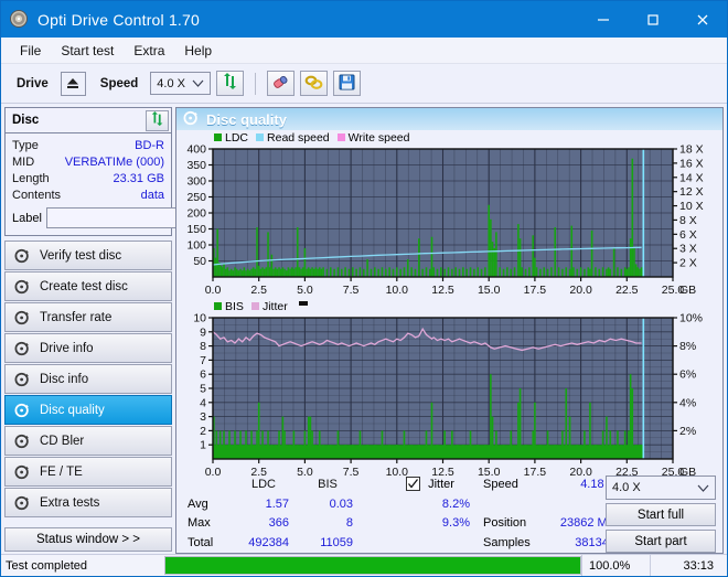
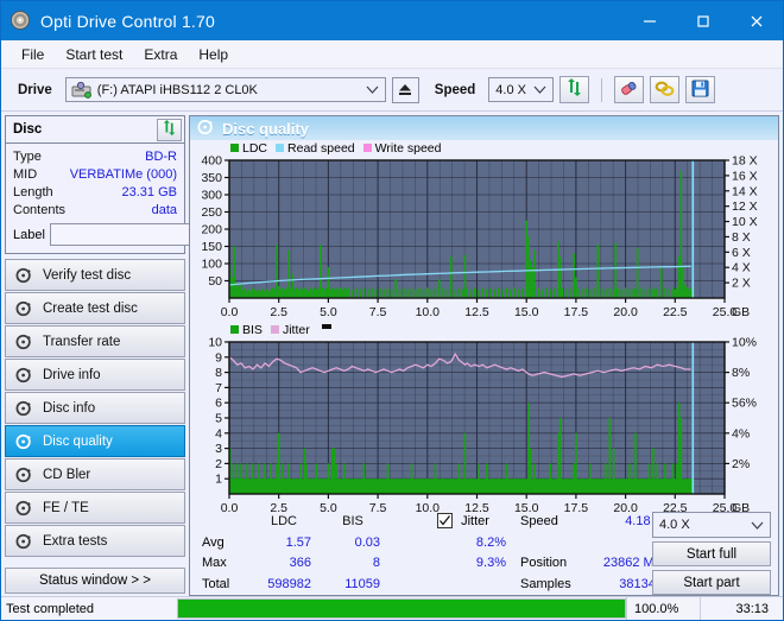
  Opti Drive Control 1.70
  File
  Start test
  Extra
  Help
  Drive
+ (F:) ATAPI iHBS112 2 CL0K
  Speed
  4.0 X
  Disc
  Type
  BD-R
  MID
  VERBATIMe (000)
  Length
  23.31 GB
  Contents
  data
  Label
  Verify test disc
  Create test disc
  Transfer rate
  Drive info
  Disc info
  Disc quality
  CD Bler
  FE / TE
  Extra tests
  Status window > >
  Disc quality
  LDC
  Read speed
  Write speed
  50
  100
  150
  200
  250
  300
  350
  400
  2 X
- 3 X
+ 4 X
  6 X
  8 X
  10 X
  12 X
  14 X
  16 X
  18 X
  0.0
  2.5
  5.0
  7.5
  10.0
  12.5
  15.0
  17.5
  20.0
  22.5
  25.0
  GB
  BIS
  Jitter
  1
  2
  3
  4
  5
  6
  7
  8
  9
  10
  2%
  4%
- 6%
+ 56%
  8%
  10%
  0.0
  2.5
  5.0
  7.5
  10.0
  12.5
  15.0
  17.5
  20.0
  22.5
  25.0
  GB
  	LDC	BIS		Jitter	Speed	4.18
  Avg	1.57	0.03		8.2%
  Max	366	8		9.3%	Position	23862 M
- Total	492384	11059			Samples	3813
+ Total	598982	11059			Samples	3813
  4.0 X
  Start full
  Start part
  Test completed
  100.0%
  33:13
